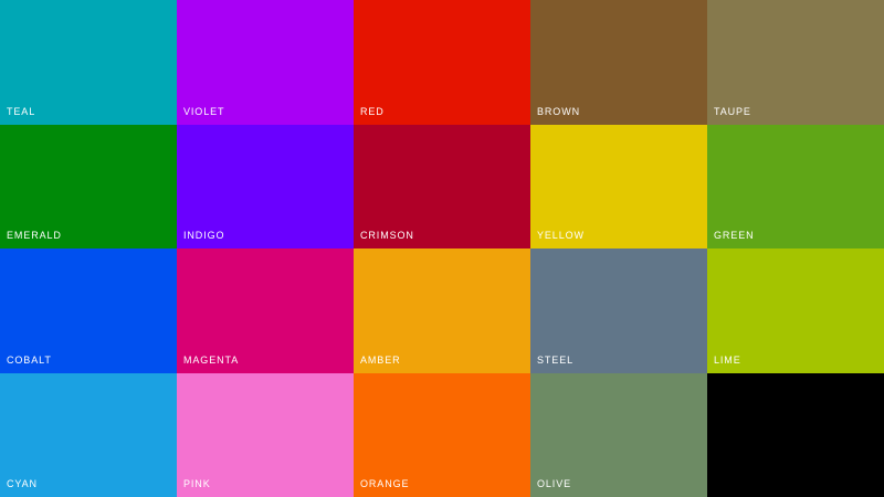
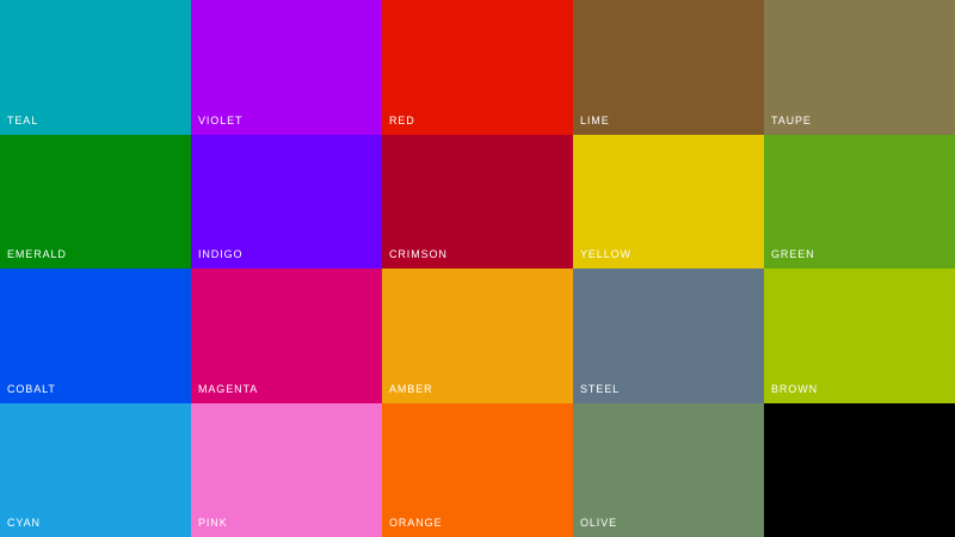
  TEAL
  VIOLET
  RED
- BROWN
+ LIME
  TAUPE
  EMERALD
  INDIGO
  CRIMSON
  YELLOW
  GREEN
  COBALT
  MAGENTA
  AMBER
  STEEL
- LIME
+ BROWN
  CYAN
  PINK
  ORANGE
  OLIVE
